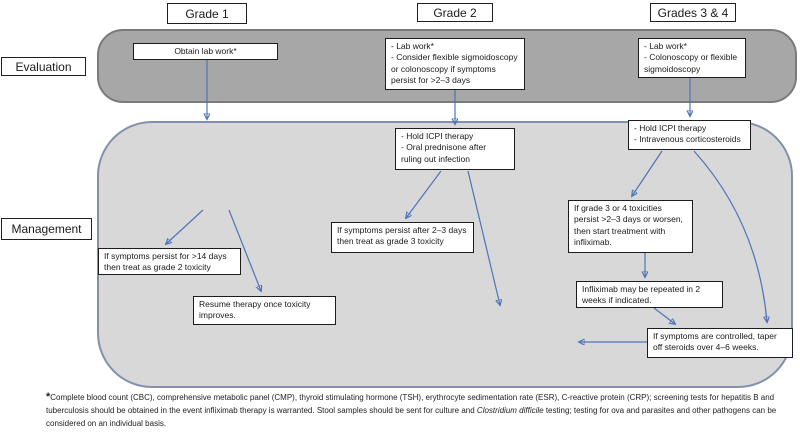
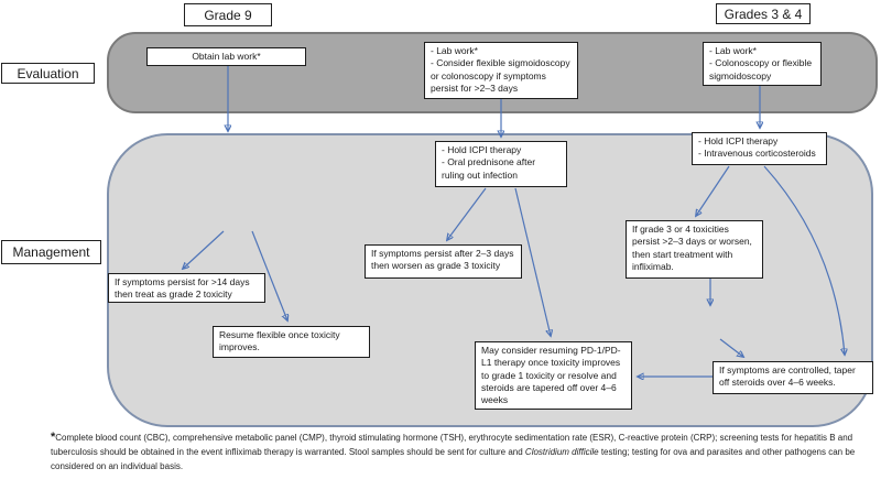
- Grade 1
+ Grade 9
- Grade 2
  Grades 3 & 4
  Evaluation
  Management
  Obtain lab work*
  - Lab work*
  - Consider flexible sigmoidoscopy or colonoscopy if symptoms persist for >2–3 days
  - Lab work*
  - Colonoscopy or flexible sigmoidoscopy
  If symptoms persist for >14 days then treat as grade 2 toxicity
- Resume therapy once toxicity improves.
+ Resume flexible once toxicity improves.
  - Hold ICPI therapy
  - Oral prednisone after ruling out infection
- If symptoms persist after 2–3 days then treat as grade 3 toxicity
+ If symptoms persist after 2–3 days then worsen as grade 3 toxicity
+ May consider resuming PD-1/PD-L1 therapy once toxicity improves to grade 1 toxicity or resolve and steroids are tapered off over 4–6 weeks
  - Hold ICPI therapy
  - Intravenous corticosteroids
  If grade 3 or 4 toxicities persist >2–3 days or worsen, then start treatment with infliximab.
- Infliximab may be repeated in 2 weeks if indicated.
  If symptoms are controlled, taper off steroids over 4–6 weeks.
  *Complete blood count (CBC), comprehensive metabolic panel (CMP), thyroid stimulating hormone (TSH), erythrocyte sedimentation rate (ESR), C-reactive protein (CRP); screening tests for hepatitis B and tuberculosis should be obtained in the event infliximab therapy is warranted. Stool samples should be sent for culture and Clostridium difficile testing; testing for ova and parasites and other pathogens can be considered on an individual basis.
